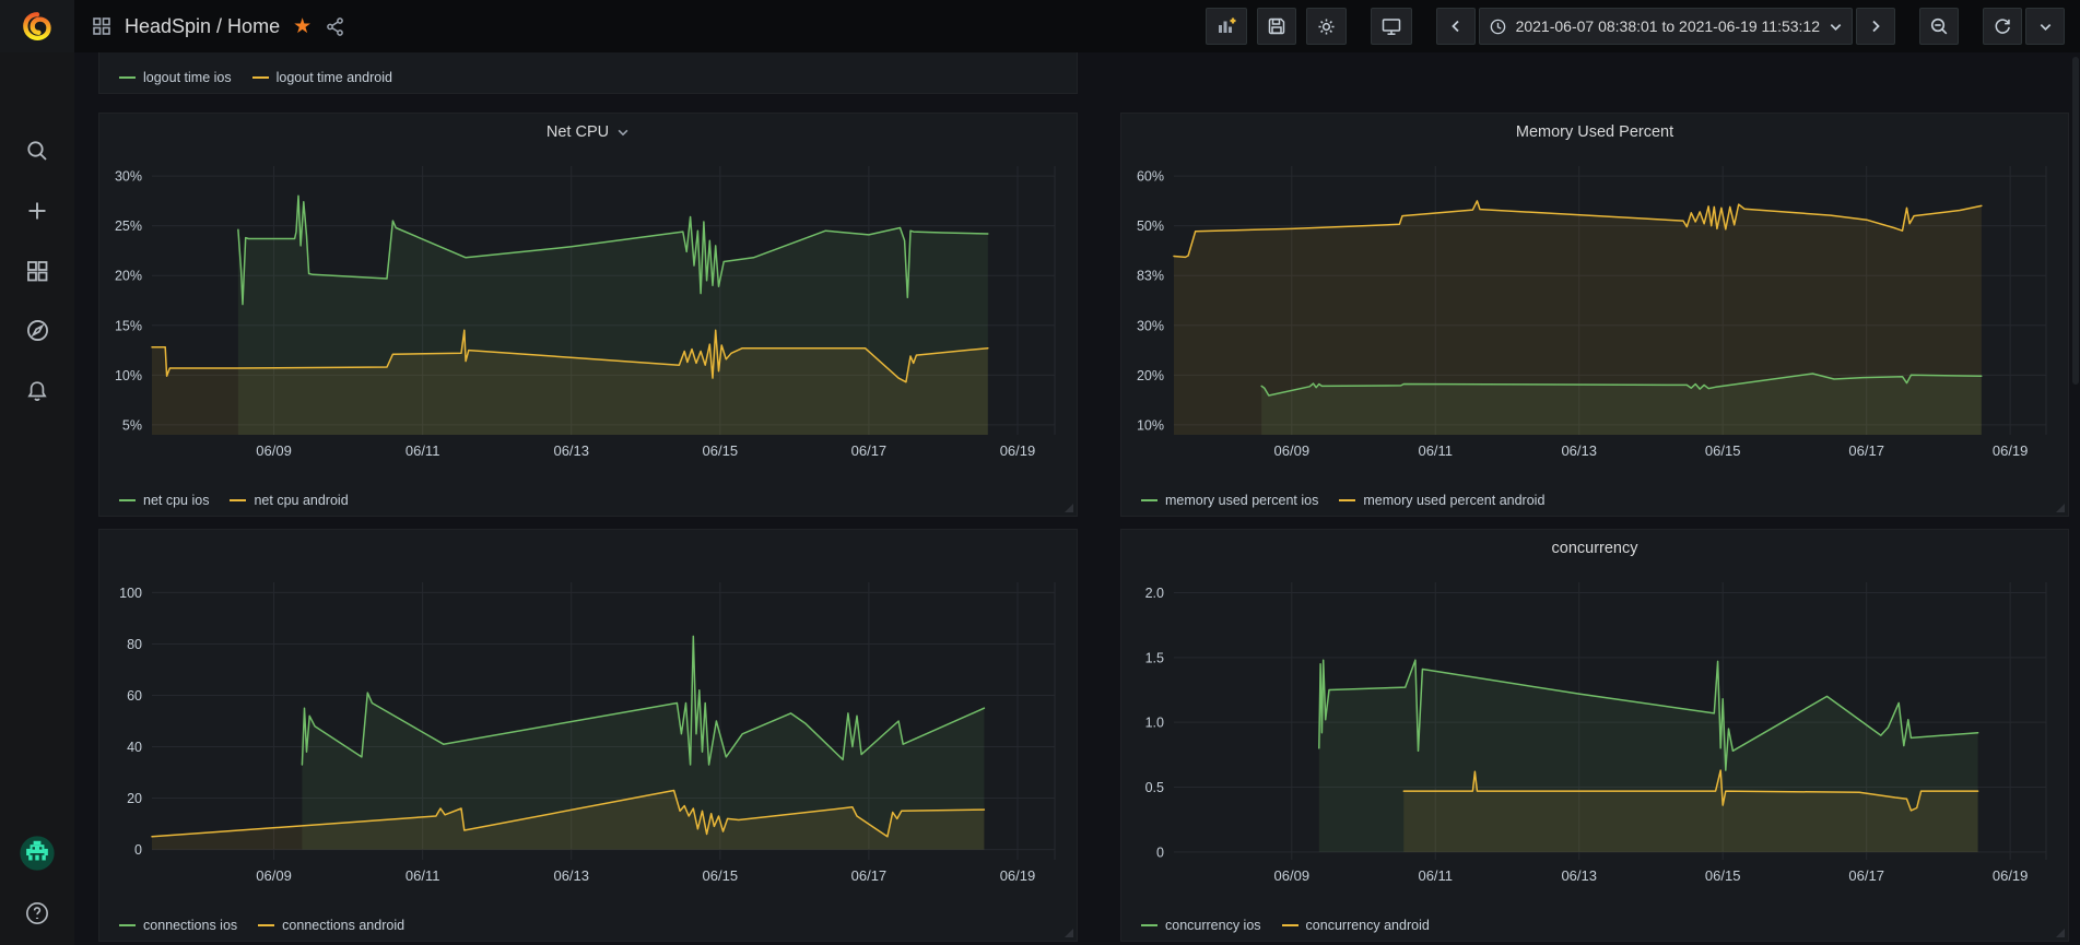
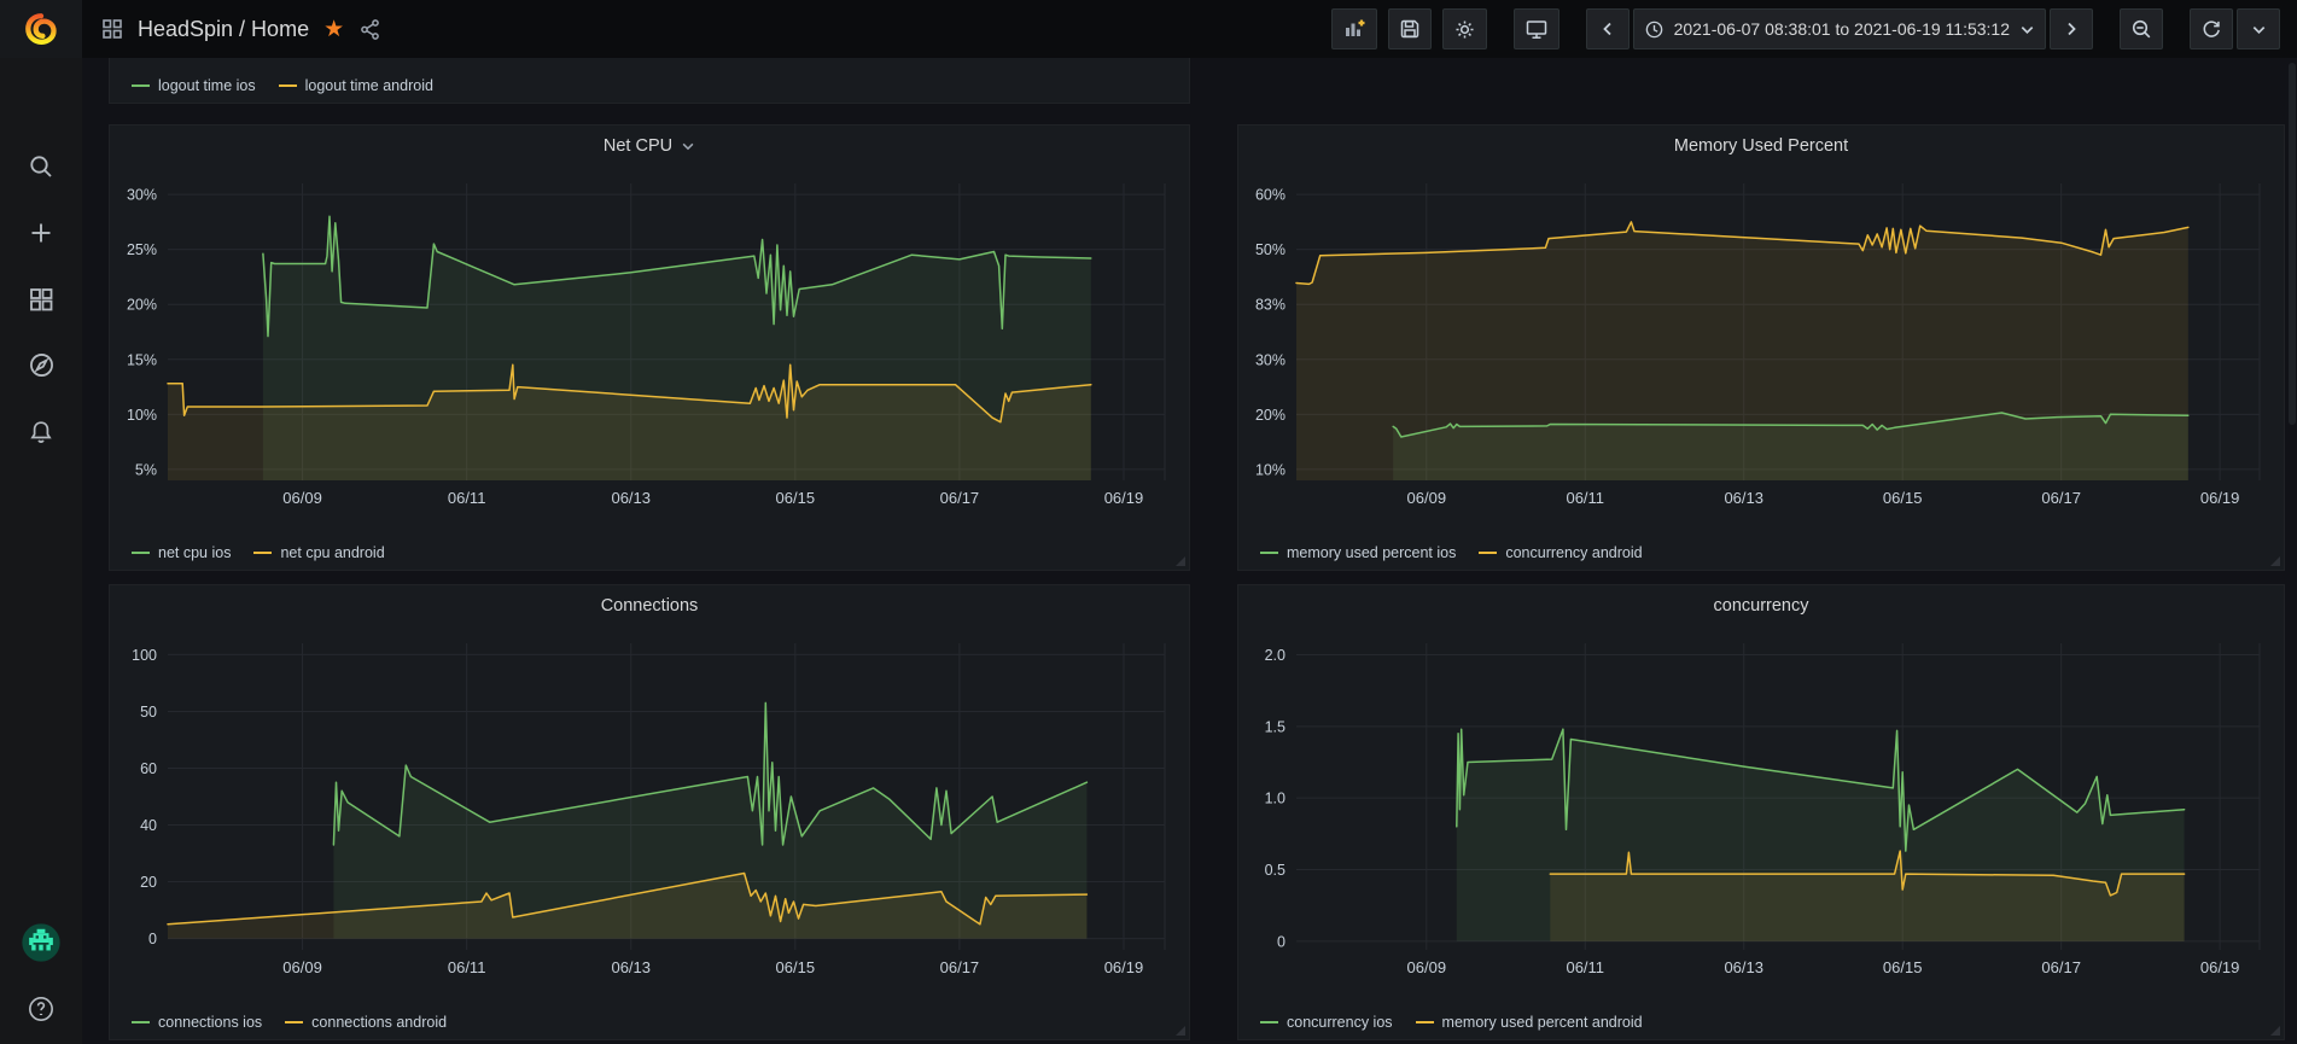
  HeadSpin / Home
  ★
  2021-06-07 08:38:01 to 2021-06-19 11:53:12
  logout time ios
  logout time android
  Net CPU
  5%
  10%
  15%
  20%
  25%
  30%
  06/09
  06/11
  06/13
  06/15
  06/17
  06/19
  net cpu ios
  net cpu android
  Memory Used Percent
  10%
  20%
  30%
  83%
  50%
  60%
  06/09
  06/11
  06/13
  06/15
  06/17
  06/19
  memory used percent ios
- memory used percent android
+ concurrency android
+ Connections
  0
  20
  40
  60
- 80
+ 50
  100
  06/09
  06/11
  06/13
  06/15
  06/17
  06/19
  connections ios
  connections android
  concurrency
  0
  0.5
  1.0
  1.5
  2.0
  06/09
  06/11
  06/13
  06/15
  06/17
  06/19
  concurrency ios
- concurrency android
+ memory used percent android
